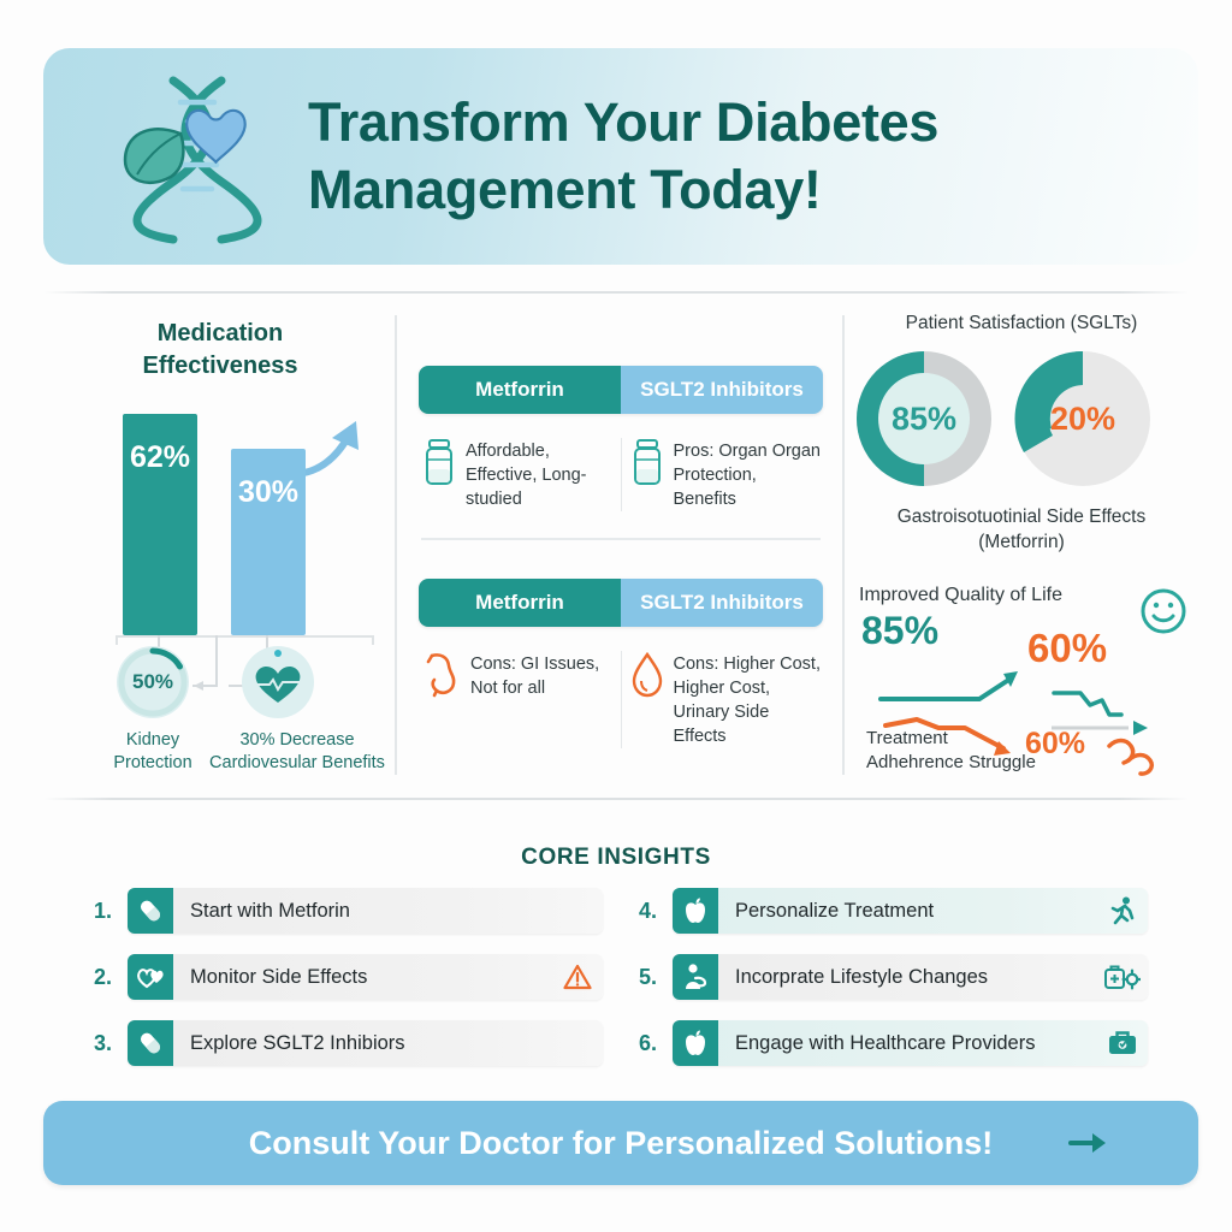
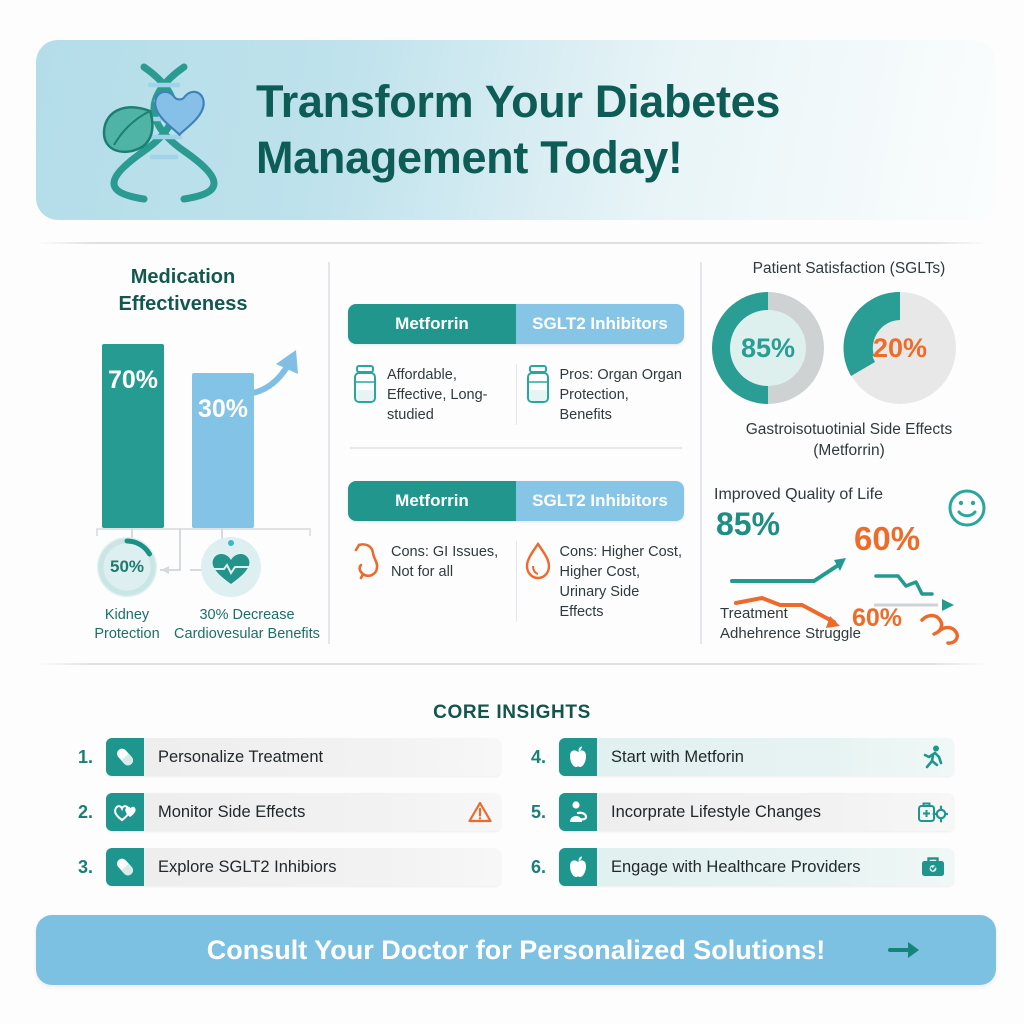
  Transform Your Diabetes
  Management Today!
  Medication
  Effectiveness
- 62%
+ 70%
  30%
  50%
  Kidney
  Protection
  30% Decrease
  Cardiovesular Benefits
  Metforrin
  SGLT2 Inhibitors
  Affordable, Effective, Long-studied
  Pros: Organ Organ Protection, Benefits
  Metforrin
  SGLT2 Inhibitors
  Cons: GI Issues, Not for all
  Cons: Higher Cost, Higher Cost, Urinary Side Effects
  Patient Satisfaction (SGLTs)
  85%
  20%
  Gastroisotuotinial Side Effects
  (Metforrin)
  Improved Quality of Life
  85%
  60%
  60%
  Treatment
  Adhehrence Struggle
  CORE INSIGHTS
  1.
- Start with Metforin
+ Personalize Treatment
  4.
- Personalize Treatment
+ Start with Metforin
  2.
  Monitor Side Effects
  5.
  Incorprate Lifestyle Changes
  3.
  Explore SGLT2 Inhibiors
  6.
  Engage with Healthcare Providers
  Consult Your Doctor for Personalized Solutions!
